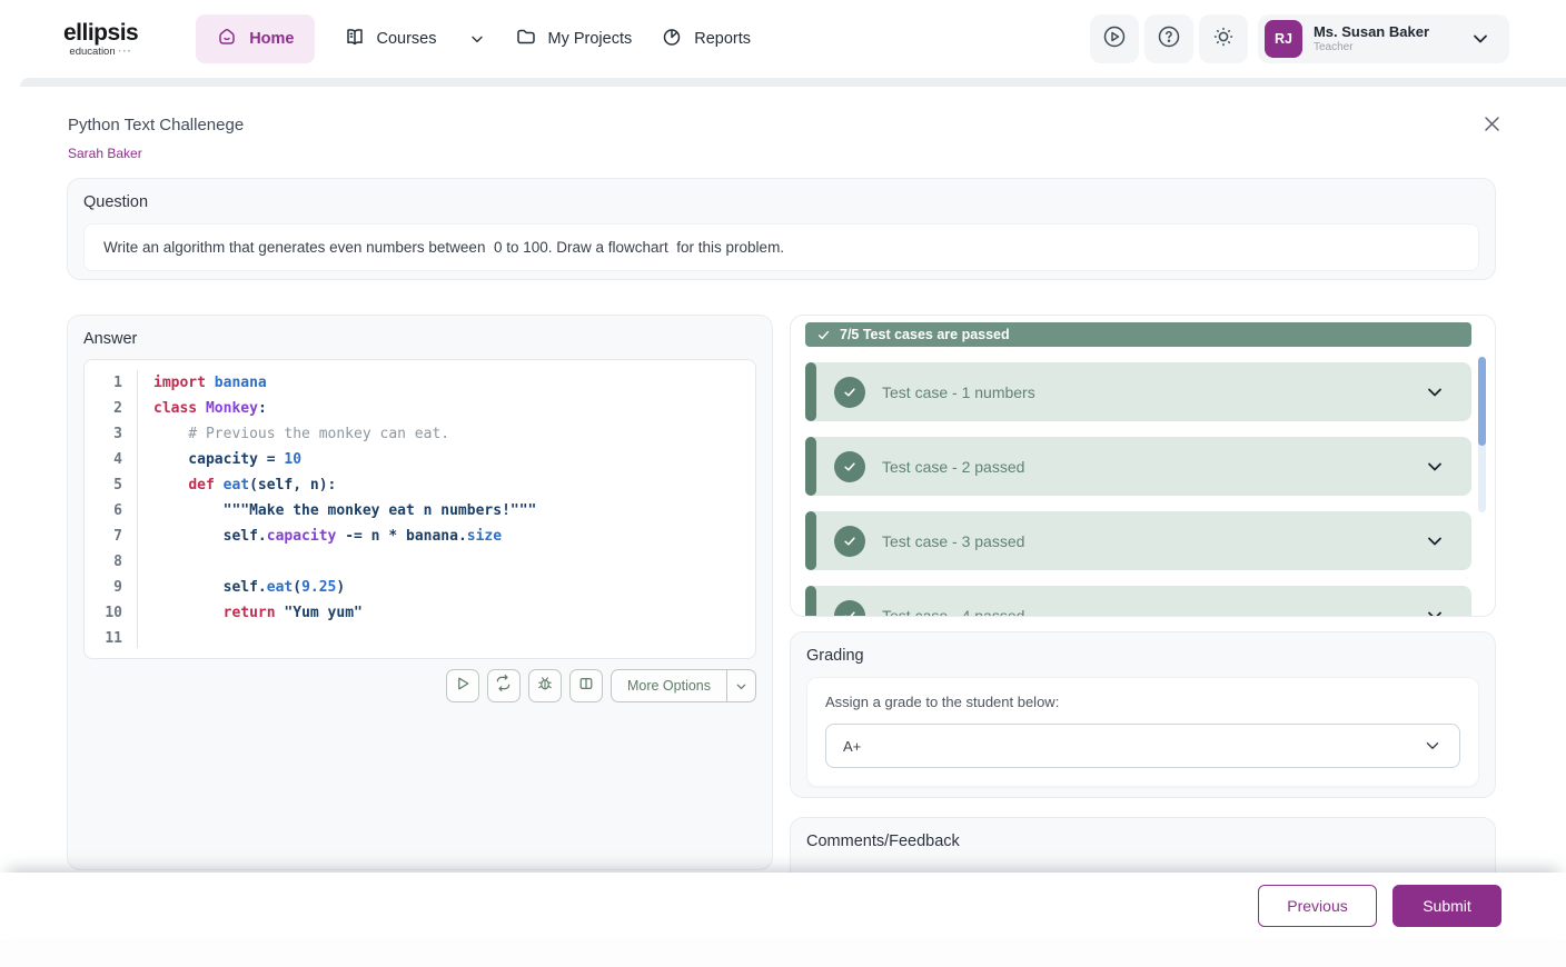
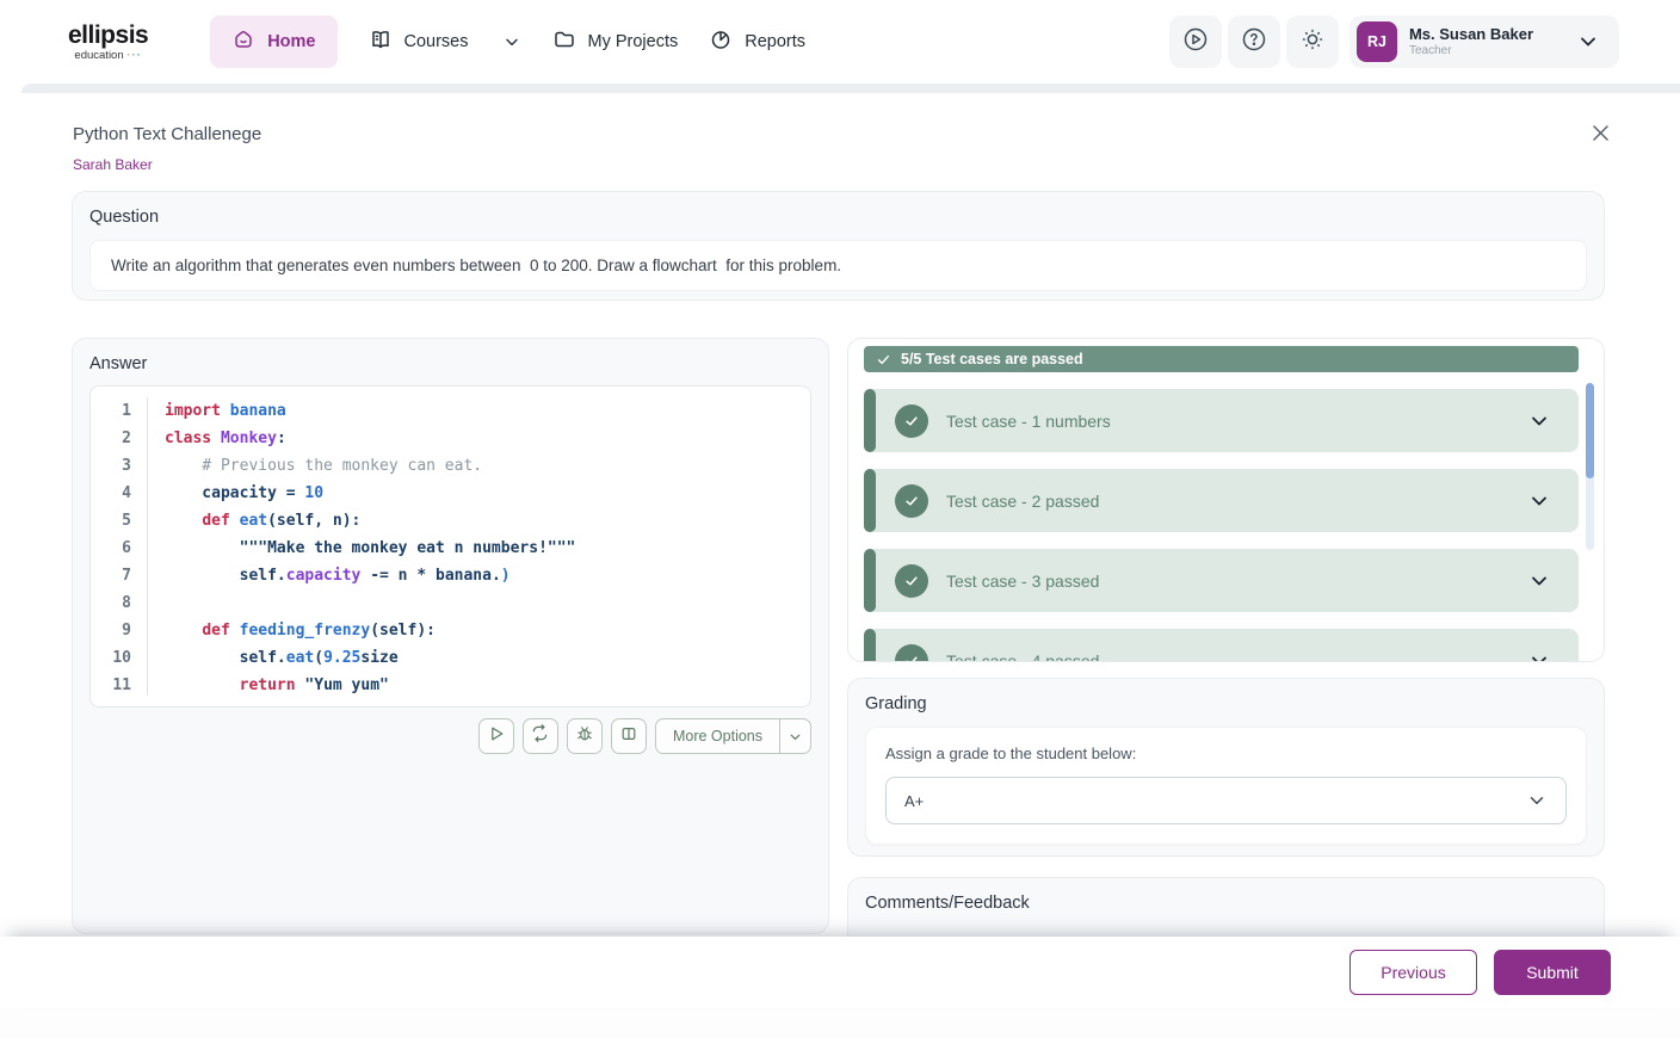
  ellipsis
  education ···
  Home
  Courses
  My Projects
  Reports
  RJ
  Ms. Susan Baker
  Teacher
  Python Text Challenege
  Sarah Baker
  Question
- Write an algorithm that generates even numbers between 0 to 100. Draw a flowchart for this problem.
+ Write an algorithm that generates even numbers between 0 to 200. Draw a flowchart for this problem.
  Answer
  1
  2
  3
  4
  5
  6
  7
  8
  9
  10
  11
  import banana
  class Monkey:
  # Previous the monkey can eat.
  capacity = 10
  def eat(self, n):
  """Make the monkey eat n numbers!"""
- self.capacity -= n * banana.size
+ self.capacity -= n * banana.)
+ def feeding_frenzy(self):
- self.eat(9.25)
+ self.eat(9.25size
  return "Yum yum"
  More Options
- 7/5 Test cases are passed
+ 5/5 Test cases are passed
  Test case - 1 numbers
  Test case - 2 passed
  Test case - 3 passed
  Test case - 4 passed
  Grading
  Assign a grade to the student below:
  A+
  Comments/Feedback
  Previous
  Submit
